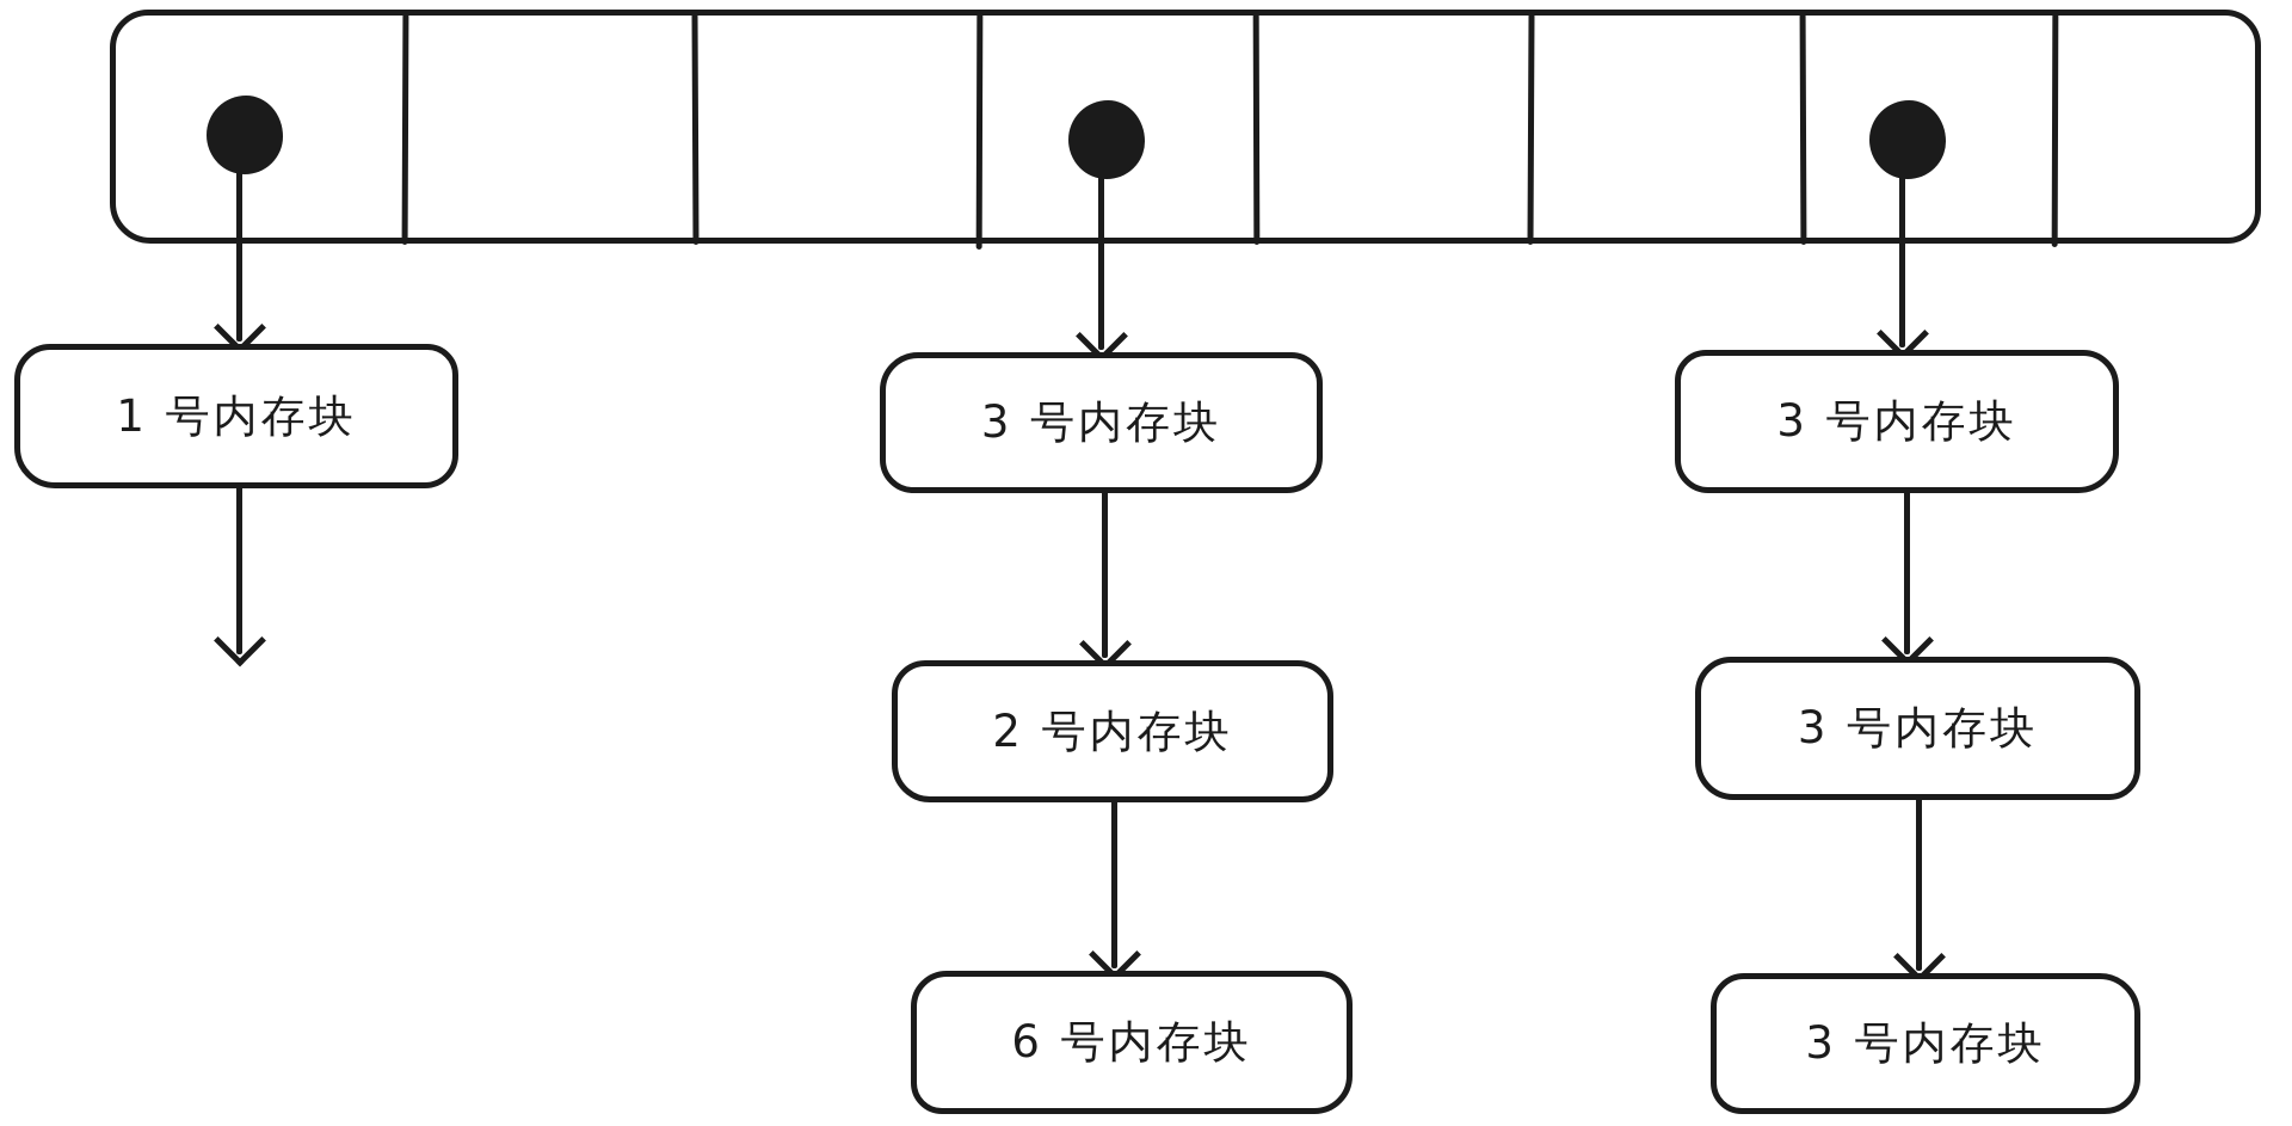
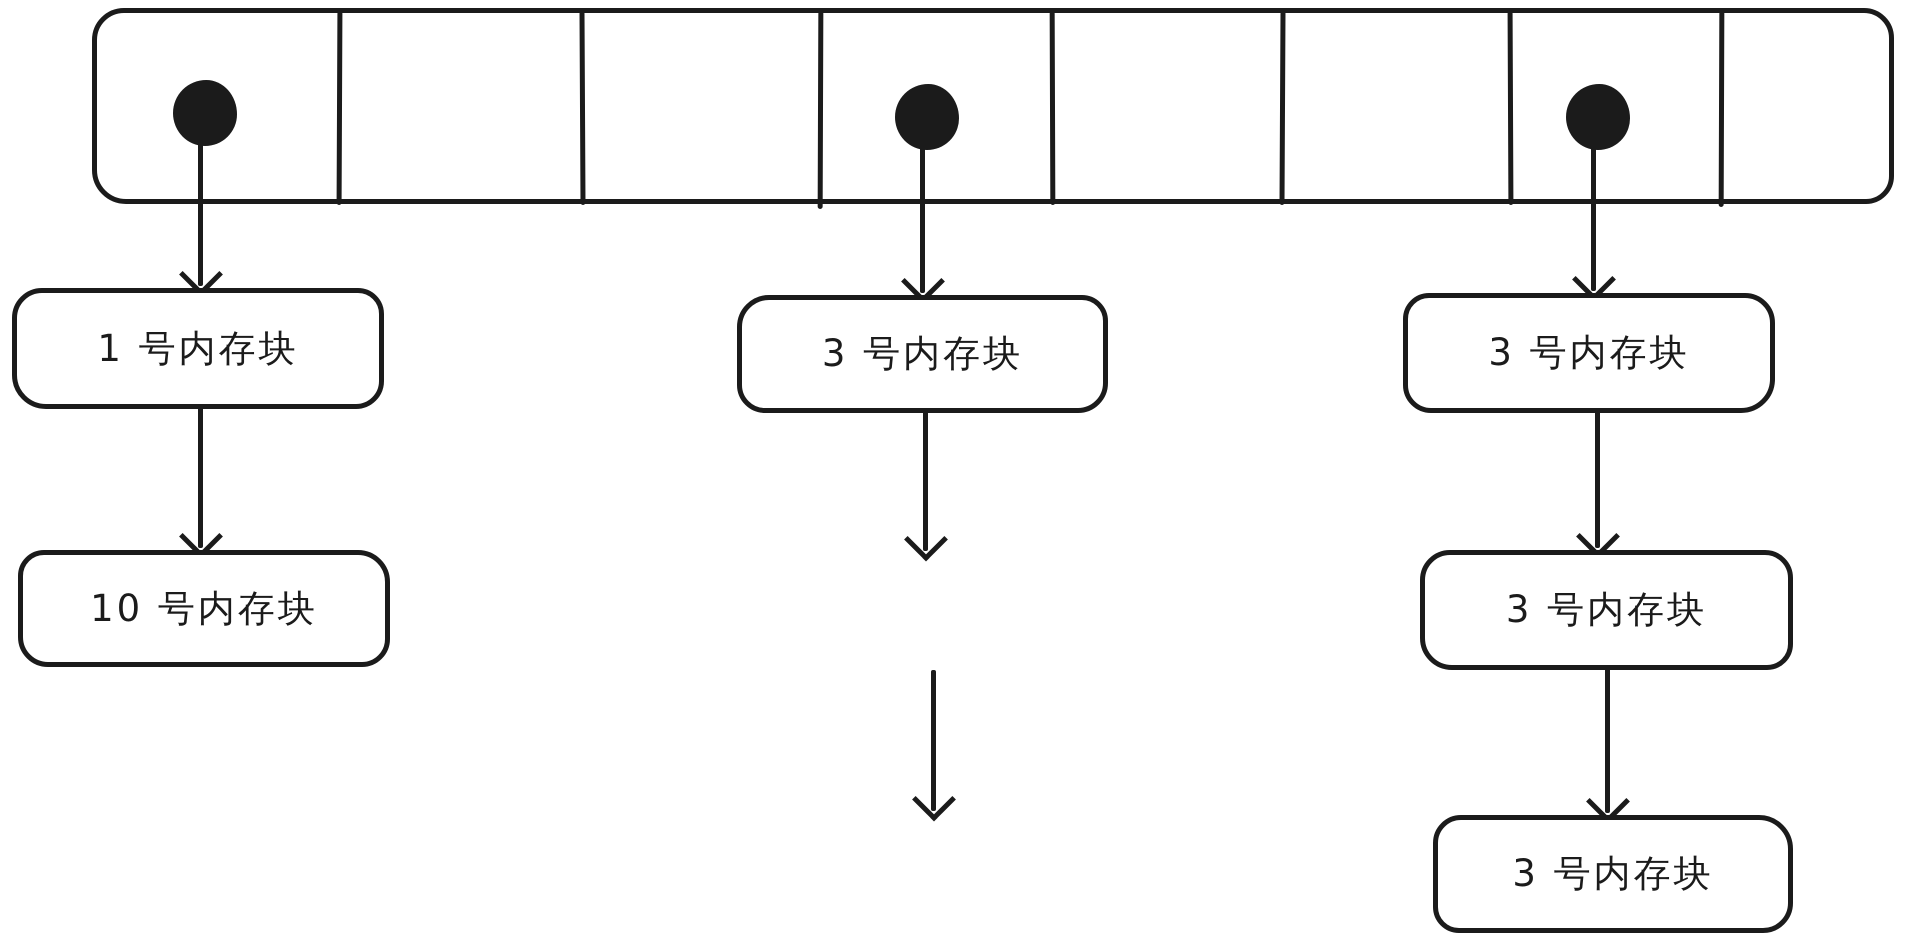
  1 号内存块
+ 10 号内存块
  3 号内存块
- 2 号内存块
- 6 号内存块
  3 号内存块
  3 号内存块
  3 号内存块
